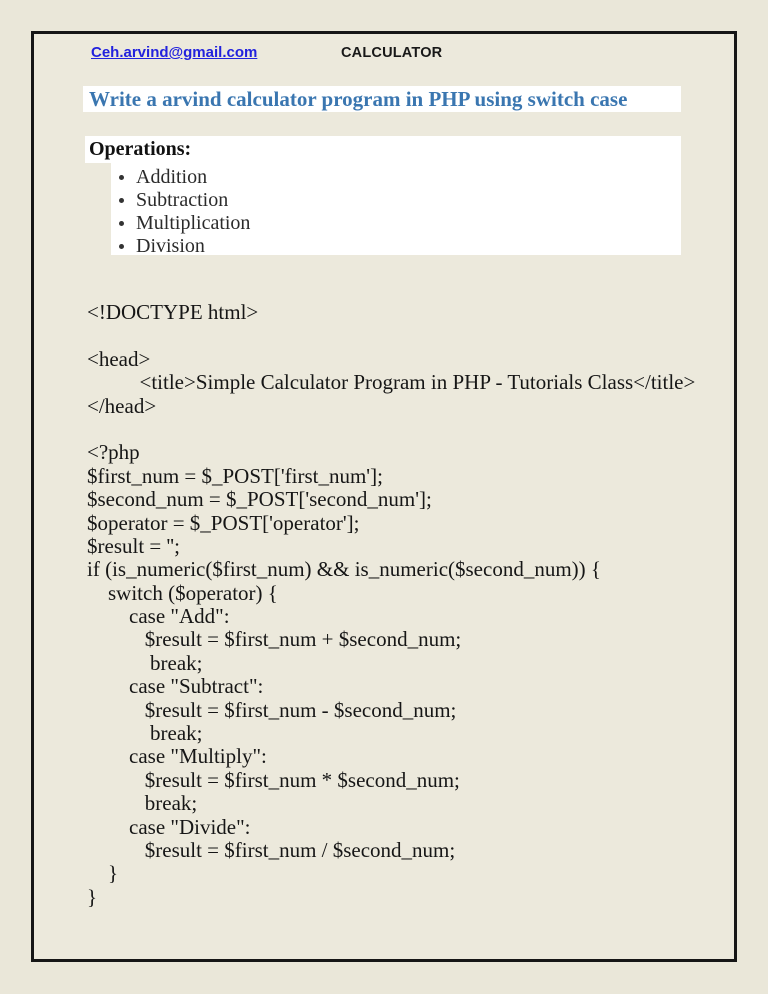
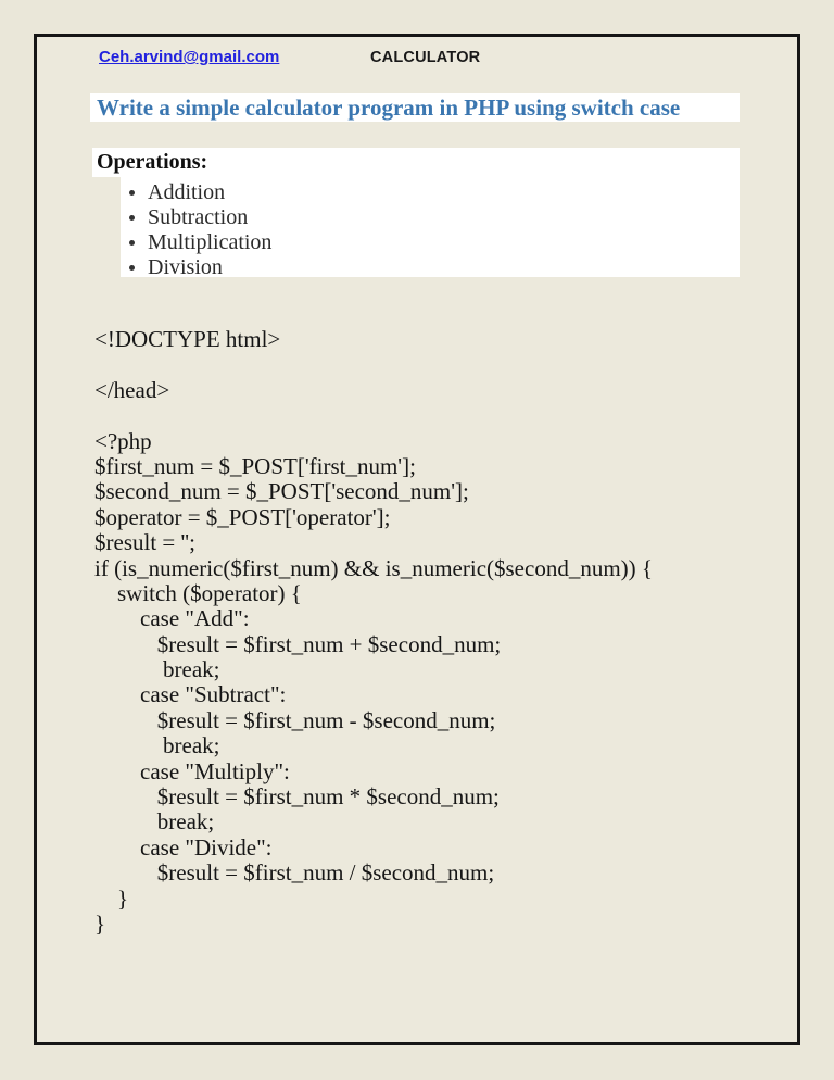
  Ceh.arvind@gmail.com
  CALCULATOR
- Write a arvind calculator program in PHP using switch case
+ Write a simple calculator program in PHP using switch case
  Operations:
  Addition
  Subtraction
  Multiplication
  Division
  <!DOCTYPE html>
- <head>
- <title>Simple Calculator Program in PHP - Tutorials Class</title>
  </head>
  <?php
  $first_num = $_POST['first_num'];
  $second_num = $_POST['second_num'];
  $operator = $_POST['operator'];
  $result = '';
  if (is_numeric($first_num) && is_numeric($second_num)) {
  switch ($operator) {
  case "Add":
  $result = $first_num + $second_num;
  break;
  case "Subtract":
  $result = $first_num - $second_num;
  break;
  case "Multiply":
  $result = $first_num * $second_num;
  break;
  case "Divide":
  $result = $first_num / $second_num;
  }
  }
